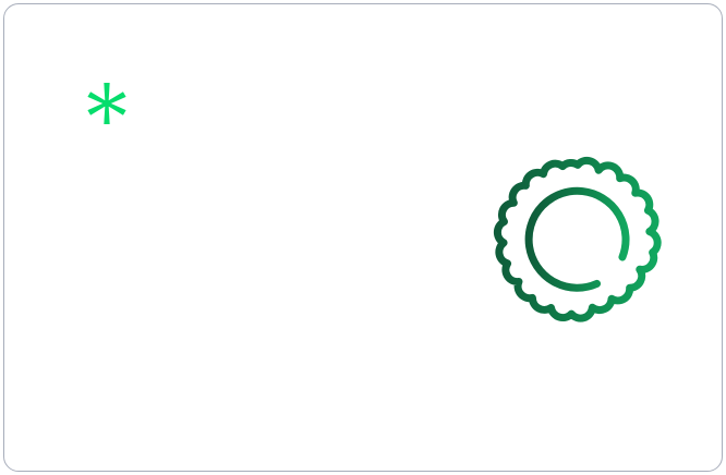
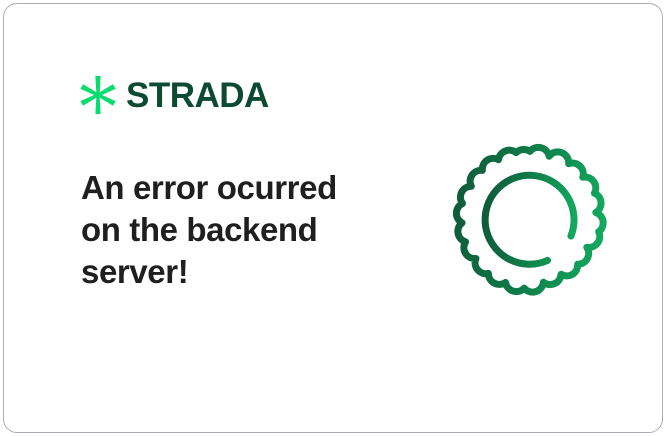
+ STRADA
+ An error ocurred on the backend server!
